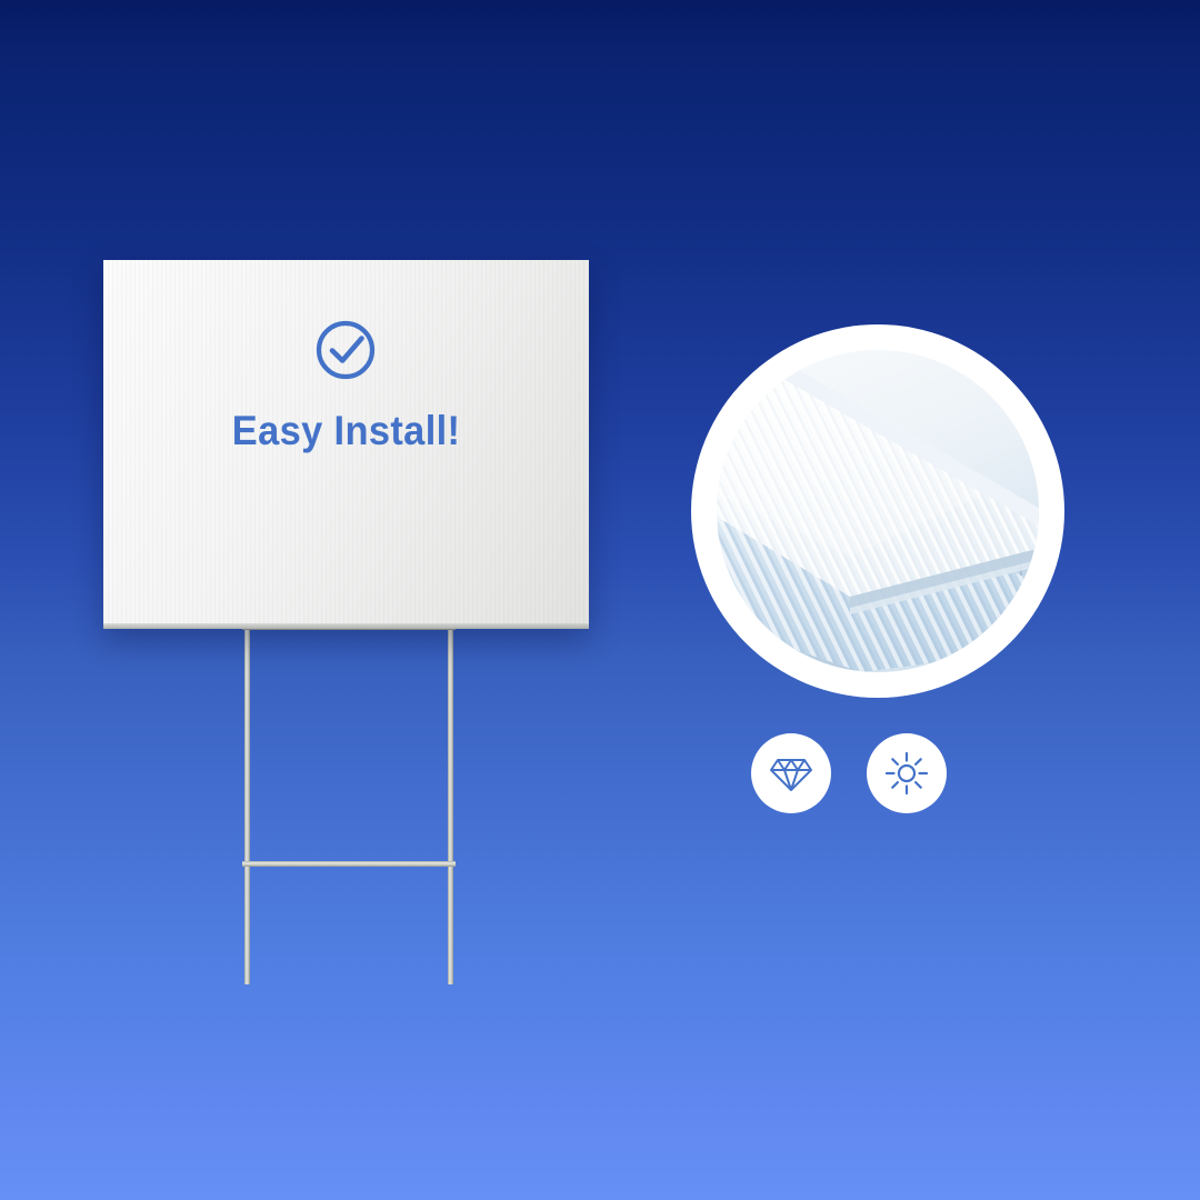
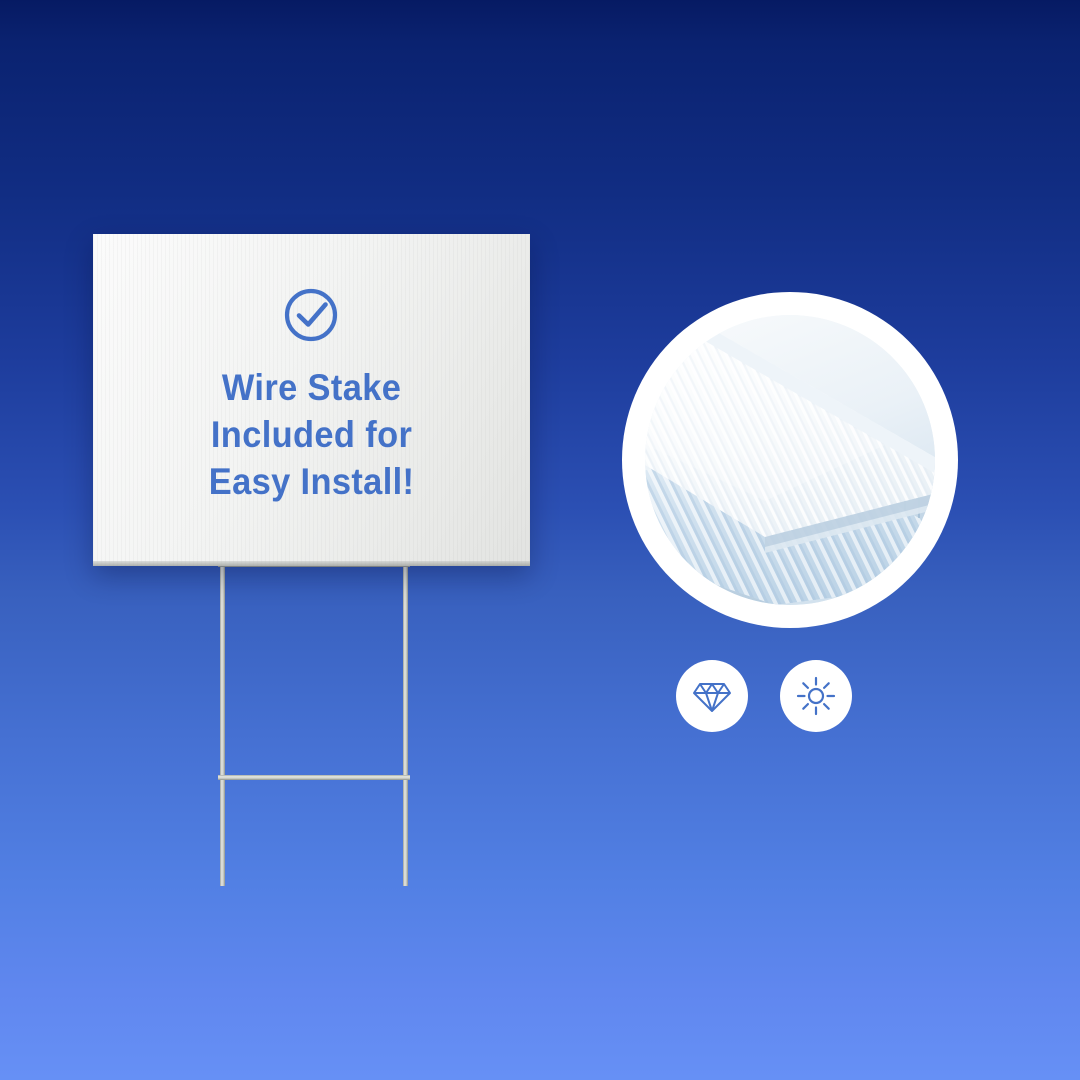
+ Wire Stake
+ Included for
  Easy Install!
